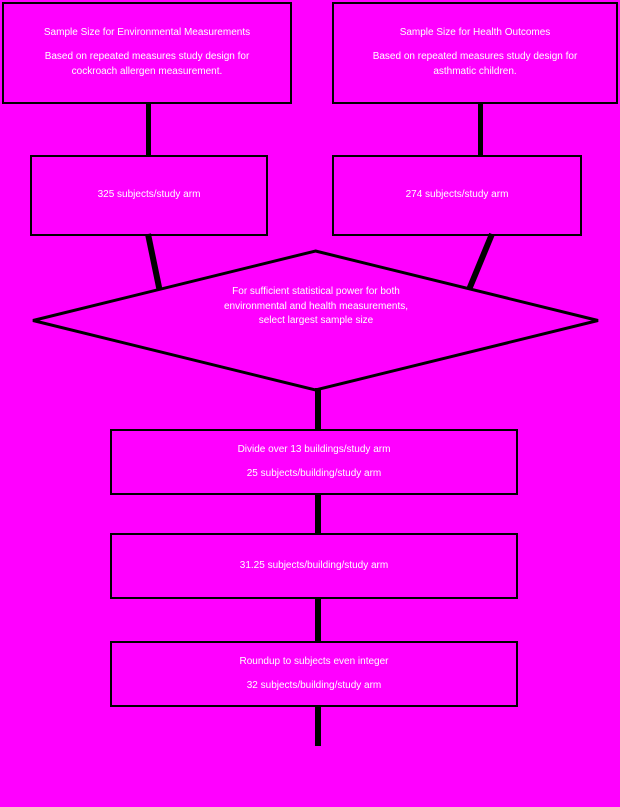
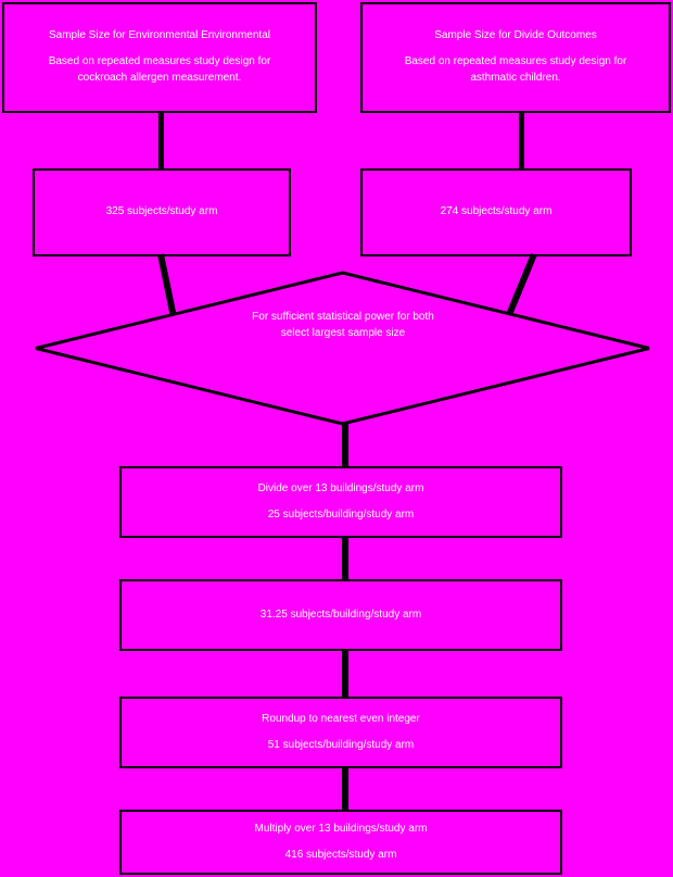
- Sample Size for Environmental Measurements
+ Sample Size for Environmental Environmental
  Based on repeated measures study design for
  cockroach allergen measurement.
- Sample Size for Health Outcomes
+ Sample Size for Divide Outcomes
  Based on repeated measures study design for
  asthmatic children.
  325 subjects/study arm
  274 subjects/study arm
  For sufficient statistical power for both
- environmental and health measurements,
  select largest sample size
  Divide over 13 buildings/study arm
  25 subjects/building/study arm
  31.25 subjects/building/study arm
- Roundup to subjects even integer
+ Roundup to nearest even integer
- 32 subjects/building/study arm
+ 51 subjects/building/study arm
+ Multiply over 13 buildings/study arm
+ 416 subjects/study arm
